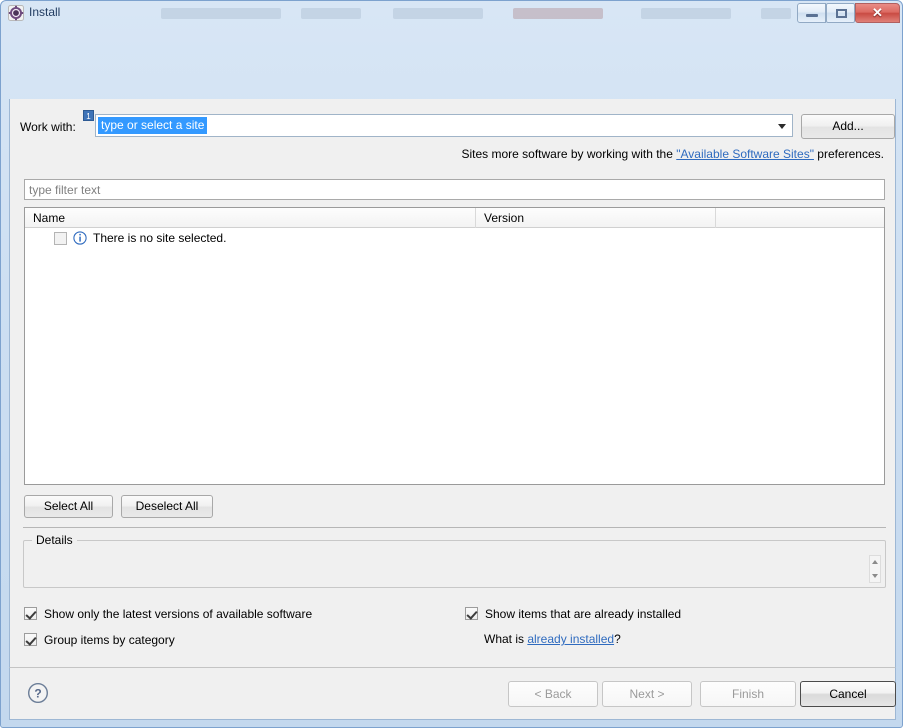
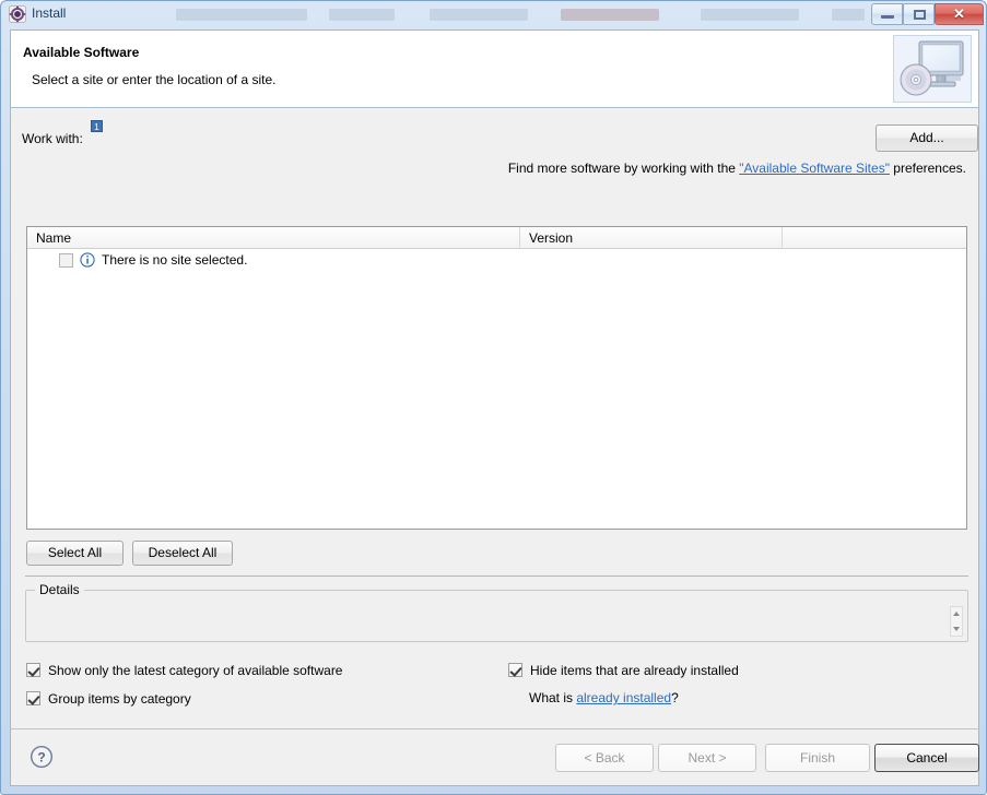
  Install
  ✕
+ Available Software
+ Select a site or enter the location of a site.
  Work with:
  1
- type or select a site
  Add...
- Sites more software by working with the "Available Software Sites" preferences.
+ Find more software by working with the "Available Software Sites" preferences.
- type filter text
  Name
  Version
  There is no site selected.
  Select All
  Deselect All
  Details
- Show only the latest versions of available software
+ Show only the latest category of available software
  Group items by category
- Show items that are already installed
+ Hide items that are already installed
  What is already installed?
  ?
  < Back
  Next >
  Finish
  Cancel
